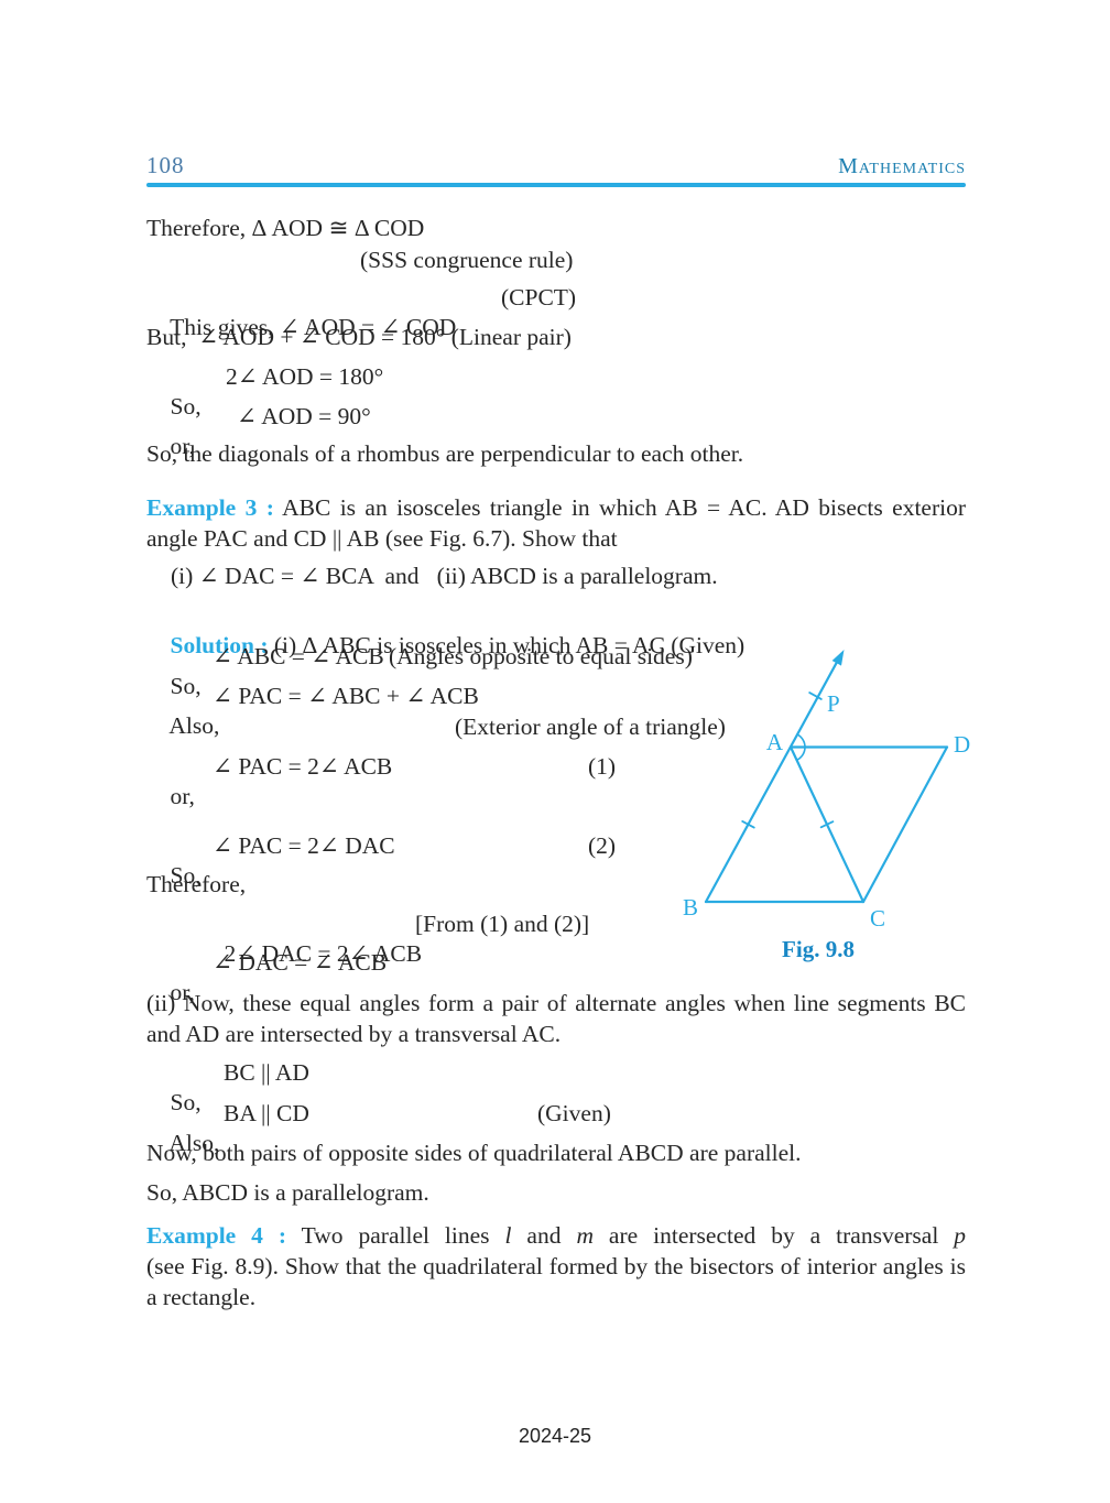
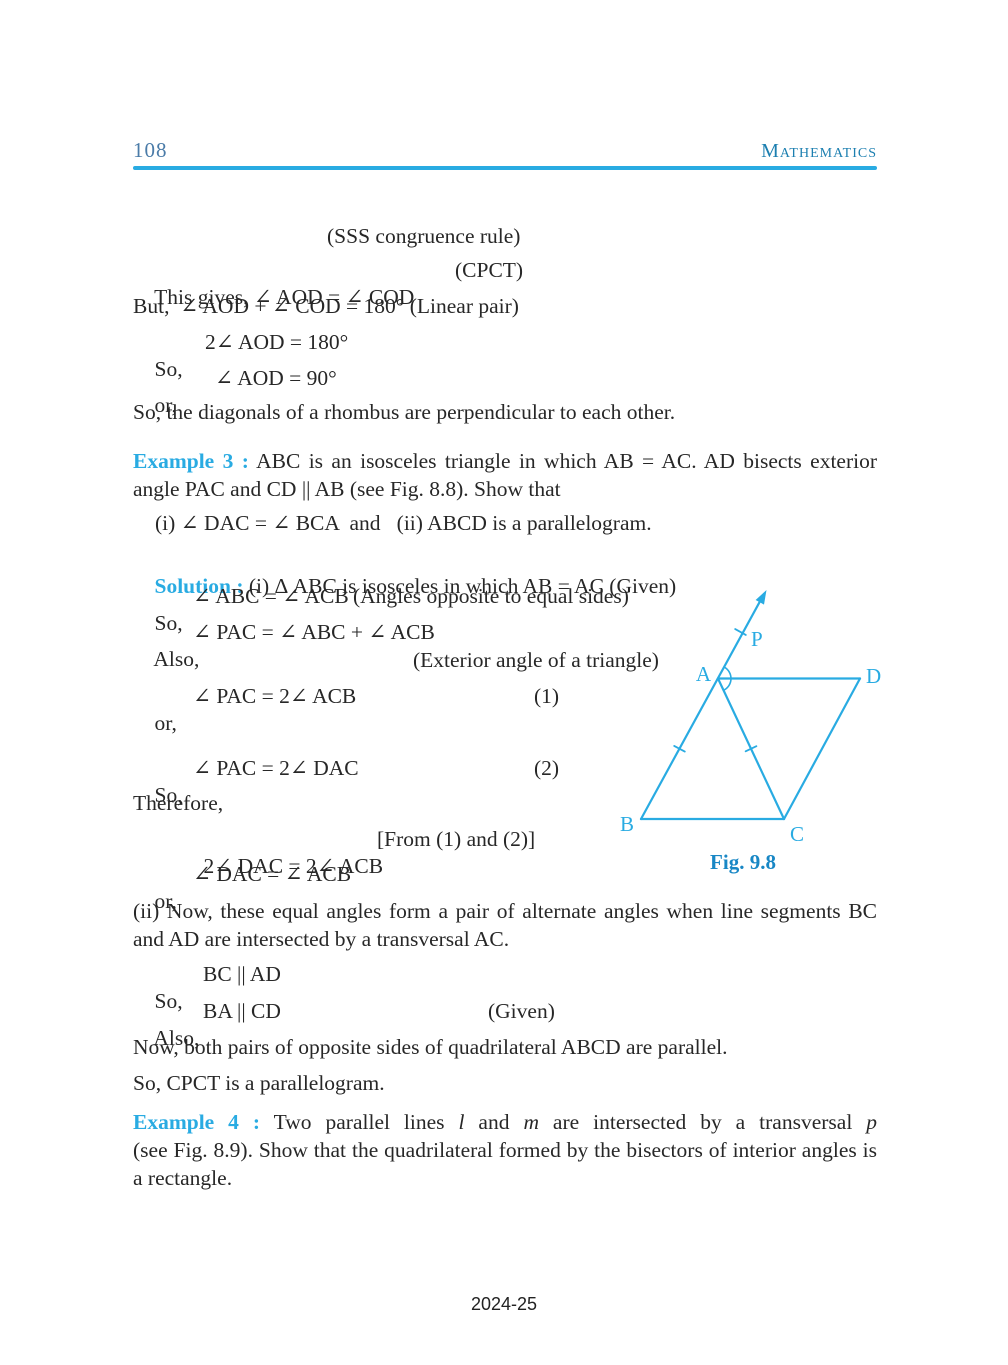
  108
  Mathematics
- Therefore, Δ AOD ≅ Δ COD
  (SSS congruence rule)
  This gives, ∠ AOD = ∠ COD
  (CPCT)
  But, ∠ AOD + ∠ COD = 180° (Linear pair)
  So,
  2∠ AOD = 180°
  or,
  ∠ AOD = 90°
  So, the diagonals of a rhombus are perpendicular to each other.
  Example 3 : ABC is an isosceles triangle in which AB = AC. AD bisects exterior
- angle PAC and CD || AB (see Fig. 6.7). Show that
+ angle PAC and CD || AB (see Fig. 8.8). Show that
  (i) ∠ DAC = ∠ BCA and (ii) ABCD is a parallelogram.
  Solution : (i) Δ ABC is isosceles in which AB = AC (Given)
  So,
  ∠ ABC = ∠ ACB
  (Angles opposite to equal sides)
  Also,
  ∠ PAC = ∠ ABC + ∠ ACB
  (Exterior angle of a triangle)
  or,
  ∠ PAC = 2∠ ACB
  (1)
  So,
  ∠ PAC = 2∠ DAC
  (2)
  Therefore,
  2∠ DAC = 2∠ ACB
  [From (1) and (2)]
  or,
  ∠ DAC = ∠ ACB
  (ii) Now, these equal angles form a pair of alternate angles when line segments BC
  and AD are intersected by a transversal AC.
  So,
  BC || AD
  Also,
  BA || CD
  (Given)
  Now, both pairs of opposite sides of quadrilateral ABCD are parallel.
- So, ABCD is a parallelogram.
+ So, CPCT is a parallelogram.
  A
  B
  C
  D
  P
  Fig. 9.8
  Example 4 : Two parallel lines l and m are intersected by a transversal p
  (see Fig. 8.9). Show that the quadrilateral formed by the bisectors of interior angles is
  a rectangle.
  2024-25
